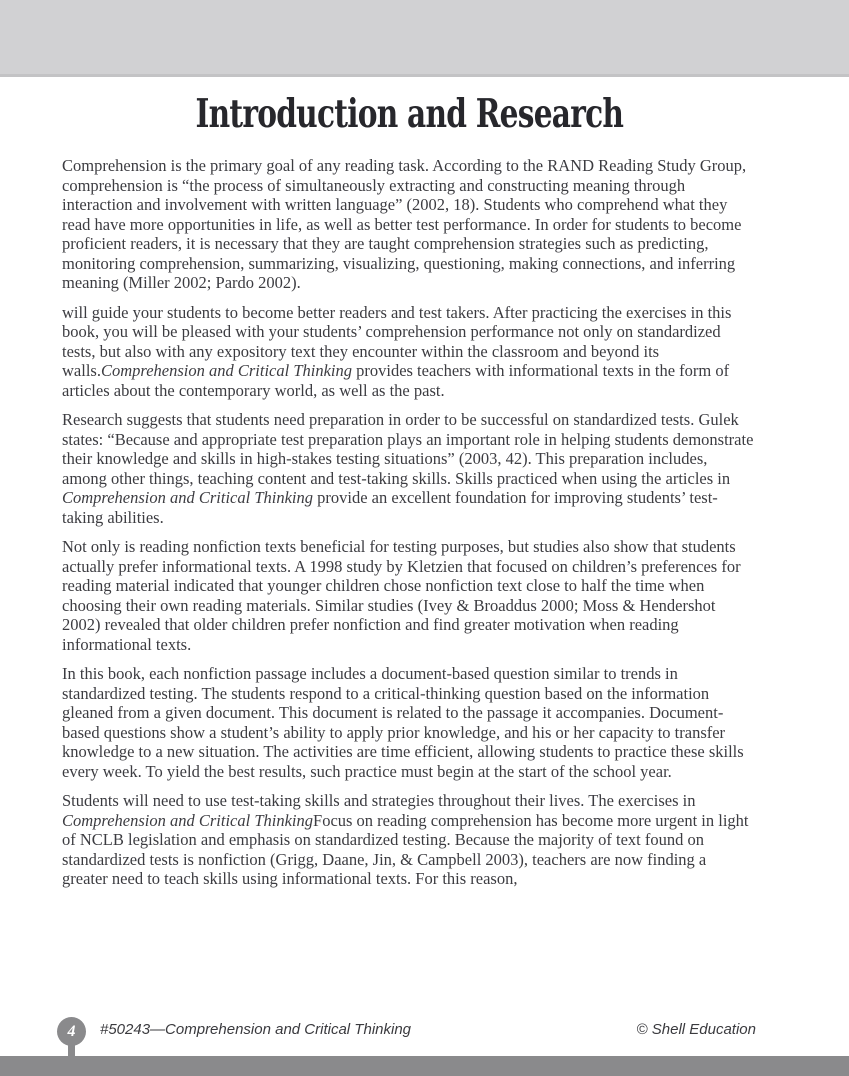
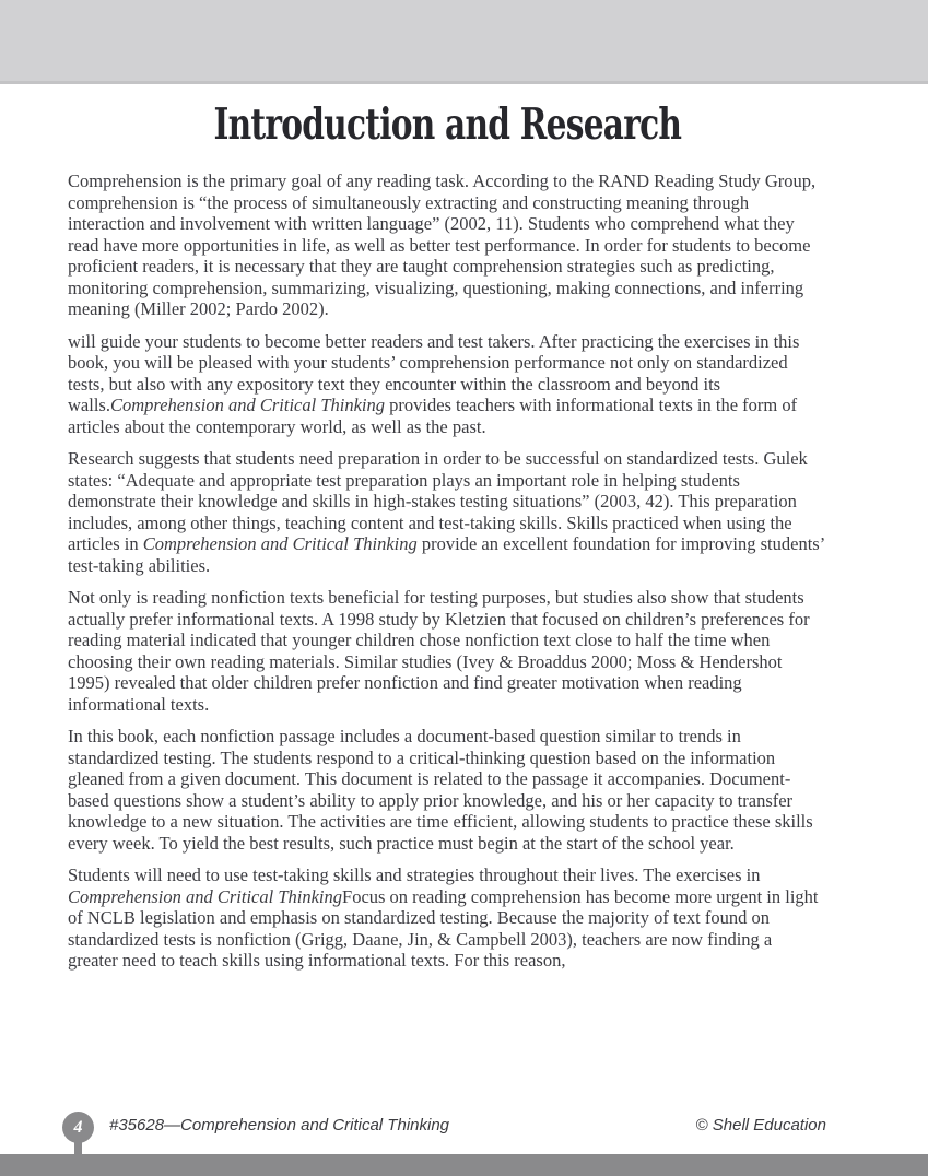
  Introduction and Research
- Comprehension is the primary goal of any reading task. According to the RAND Reading Study Group, comprehension is “the process of simultaneously extracting and constructing meaning through interaction and involvement with written language” (2002, 18). Students who comprehend what they read have more opportunities in life, as well as better test performance. In order for students to become proficient readers, it is necessary that they are taught comprehension strategies such as predicting, monitoring comprehension, summarizing, visualizing, questioning, making connections, and inferring meaning (Miller 2002; Pardo 2002).
+ Comprehension is the primary goal of any reading task. According to the RAND Reading Study Group, comprehension is “the process of simultaneously extracting and constructing meaning through interaction and involvement with written language” (2002, 11). Students who comprehend what they read have more opportunities in life, as well as better test performance. In order for students to become proficient readers, it is necessary that they are taught comprehension strategies such as predicting, monitoring comprehension, summarizing, visualizing, questioning, making connections, and inferring meaning (Miller 2002; Pardo 2002).
  will guide your students to become better readers and test takers. After practicing the exercises in this book, you will be pleased with your students’ comprehension performance not only on standardized tests, but also with any expository text they encounter within the classroom and beyond its walls.Comprehension and Critical Thinking provides teachers with informational texts in the form of articles about the contemporary world, as well as the past.
- Research suggests that students need preparation in order to be successful on standardized tests. Gulek states: “Because and appropriate test preparation plays an important role in helping students demonstrate their knowledge and skills in high-stakes testing situations” (2003, 42). This preparation includes, among other things, teaching content and test-taking skills. Skills practiced when using the articles in Comprehension and Critical Thinking provide an excellent foundation for improving students’ test-taking abilities.
+ Research suggests that students need preparation in order to be successful on standardized tests. Gulek states: “Adequate and appropriate test preparation plays an important role in helping students demonstrate their knowledge and skills in high-stakes testing situations” (2003, 42). This preparation includes, among other things, teaching content and test-taking skills. Skills practiced when using the articles in Comprehension and Critical Thinking provide an excellent foundation for improving students’ test-taking abilities.
- Not only is reading nonfiction texts beneficial for testing purposes, but studies also show that students actually prefer informational texts. A 1998 study by Kletzien that focused on children’s preferences for reading material indicated that younger children chose nonfiction text close to half the time when choosing their own reading materials. Similar studies (Ivey & Broaddus 2000; Moss & Hendershot 2002) revealed that older children prefer nonfiction and find greater motivation when reading informational texts.
+ Not only is reading nonfiction texts beneficial for testing purposes, but studies also show that students actually prefer informational texts. A 1998 study by Kletzien that focused on children’s preferences for reading material indicated that younger children chose nonfiction text close to half the time when choosing their own reading materials. Similar studies (Ivey & Broaddus 2000; Moss & Hendershot 1995) revealed that older children prefer nonfiction and find greater motivation when reading informational texts.
  In this book, each nonfiction passage includes a document-based question similar to trends in standardized testing. The students respond to a critical-thinking question based on the information gleaned from a given document. This document is related to the passage it accompanies. Document-based questions show a student’s ability to apply prior knowledge, and his or her capacity to transfer knowledge to a new situation. The activities are time efficient, allowing students to practice these skills every week. To yield the best results, such practice must begin at the start of the school year.
  Students will need to use test-taking skills and strategies throughout their lives. The exercises in Comprehension and Critical ThinkingFocus on reading comprehension has become more urgent in light of NCLB legislation and emphasis on standardized testing. Because the majority of text found on standardized tests is nonfiction (Grigg, Daane, Jin, & Campbell 2003), teachers are now finding a greater need to teach skills using informational texts. For this reason,
  4
- #50243—Comprehension and Critical Thinking
+ #35628—Comprehension and Critical Thinking
  © Shell Education
